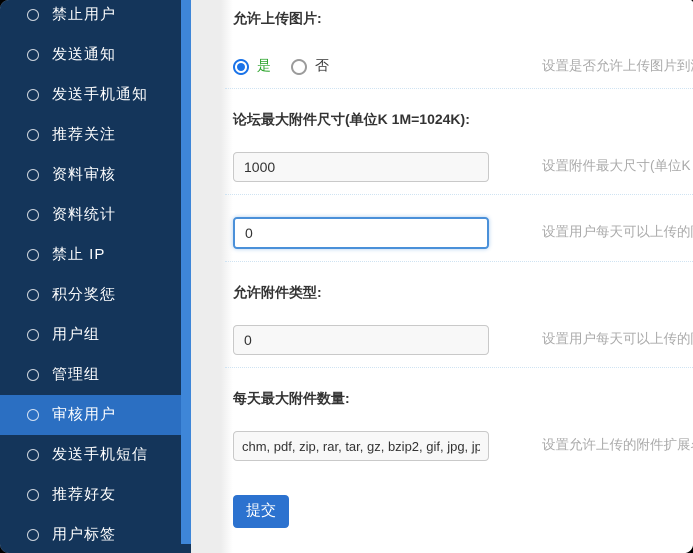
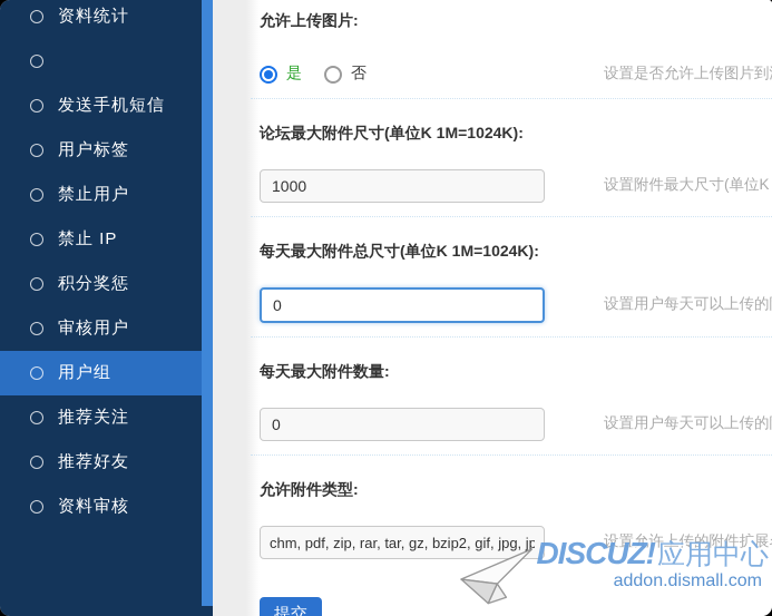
- 禁止用户
+ 资料统计
- 发送通知
- 发送手机通知
- 推荐关注
+ 发送手机短信
- 资料审核
+ 用户标签
- 资料统计
+ 禁止用户
  禁止 IP
  积分奖惩
- 用户组
+ 审核用户
- 管理组
- 审核用户
+ 用户组
- 发送手机短信
+ 推荐关注
  推荐好友
- 用户标签
+ 资料审核
  允许上传图片:
  是
  否
  设置是否允许上传图片到
  论坛最大附件尺寸(单位K 1M=1024K):
  1000
  设置附件最大尺寸(单位K
+ 每天最大附件总尺寸(单位K 1M=1024K):
  0
  设置用户每天可以上传的
- 允许附件类型:
+ 每天最大附件数量:
  0
  设置用户每天可以上传的
- 每天最大附件数量:
+ 允许附件类型:
  chm, pdf, zip, rar, tar, gz, bzip2, gif, jpg, jp
  设置允许上传的附件扩展
  提交
+ DISCUZ!
+ 应用中心
+ addon.dismall.com
